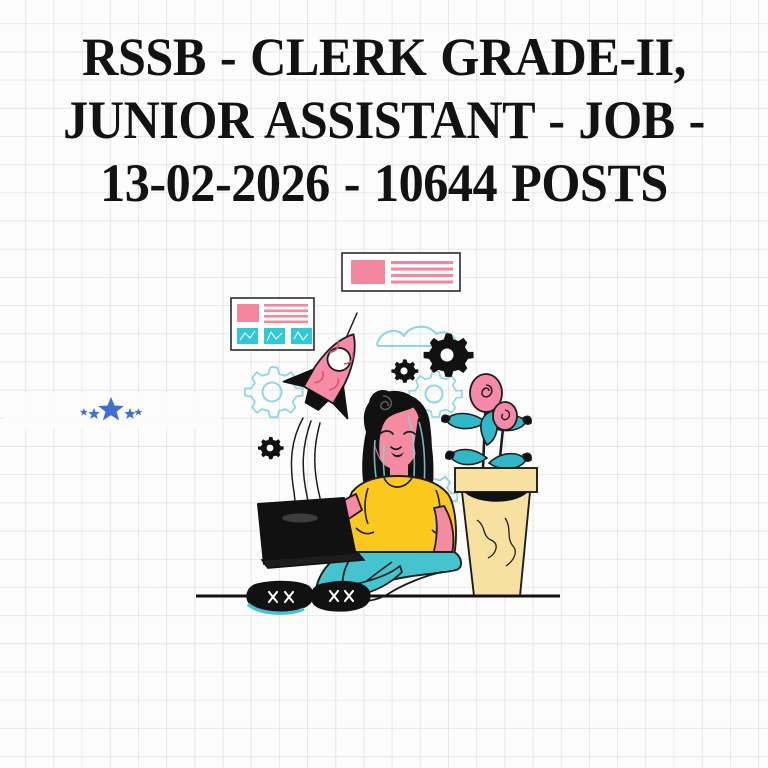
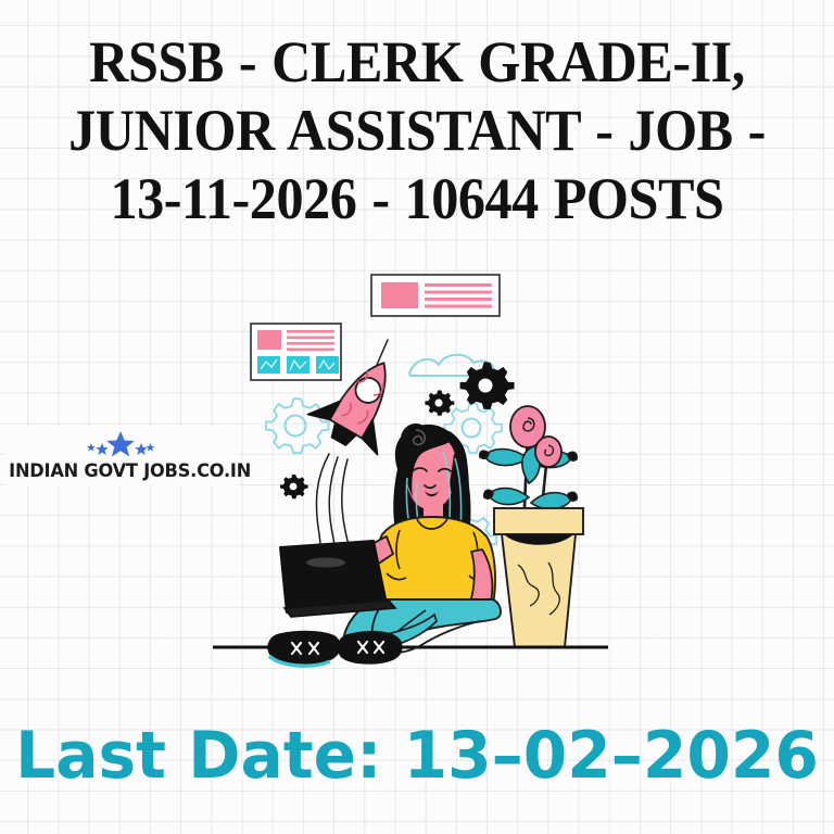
- RSSB - CLERK GRADE-II, JUNIOR ASSISTANT - JOB - 13-02-2026 - 10644 POSTS
+ RSSB - CLERK GRADE-II, JUNIOR ASSISTANT - JOB - 13-11-2026 - 10644 POSTS
+ INDIAN GOVT JOBS.CO.IN
+ Last Date: 13–02–2026
